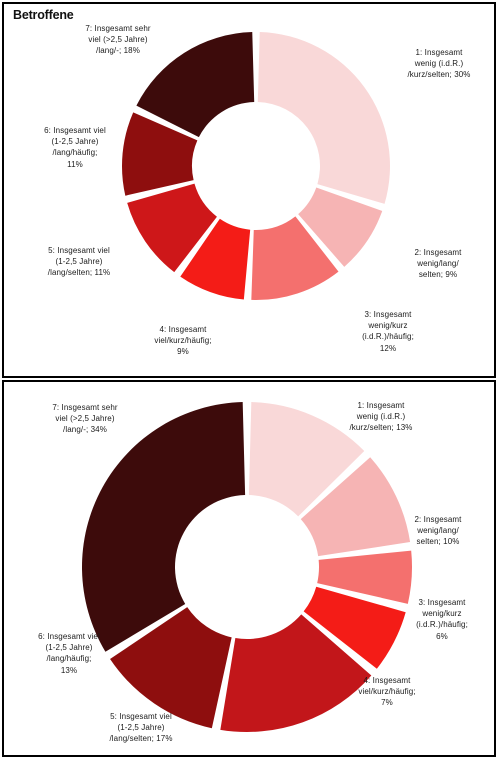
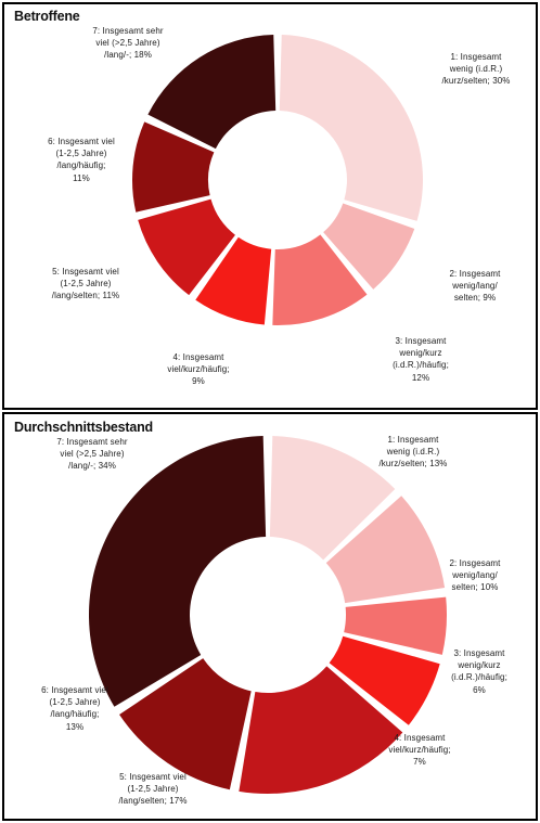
  Betroffene
  1: Insgesamt
  wenig (i.d.R.)
  /kurz/selten; 30%
  2: Insgesamt
  wenig/lang/
  selten; 9%
  3: Insgesamt
  wenig/kurz
  (i.d.R.)/häufig;
  12%
  4: Insgesamt
  viel/kurz/häufig;
  9%
  5: Insgesamt viel
  (1-2,5 Jahre)
  /lang/selten; 11%
  6: Insgesamt viel
  (1-2,5 Jahre)
  /lang/häufig;
  11%
  7: Insgesamt sehr
  viel (>2,5 Jahre)
  /lang/-; 18%
+ Durchschnittsbestand
  1: Insgesamt
  wenig (i.d.R.)
  /kurz/selten; 13%
  2: Insgesamt
  wenig/lang/
  selten; 10%
  3: Insgesamt
  wenig/kurz
  (i.d.R.)/häufig;
  6%
  4: Insgesamt
  viel/kurz/häufig;
  7%
  5: Insgesamt viel
  (1-2,5 Jahre)
  /lang/selten; 17%
  6: Insgesamt viel
  (1-2,5 Jahre)
  /lang/häufig;
  13%
  7: Insgesamt sehr
  viel (>2,5 Jahre)
  /lang/-; 34%
